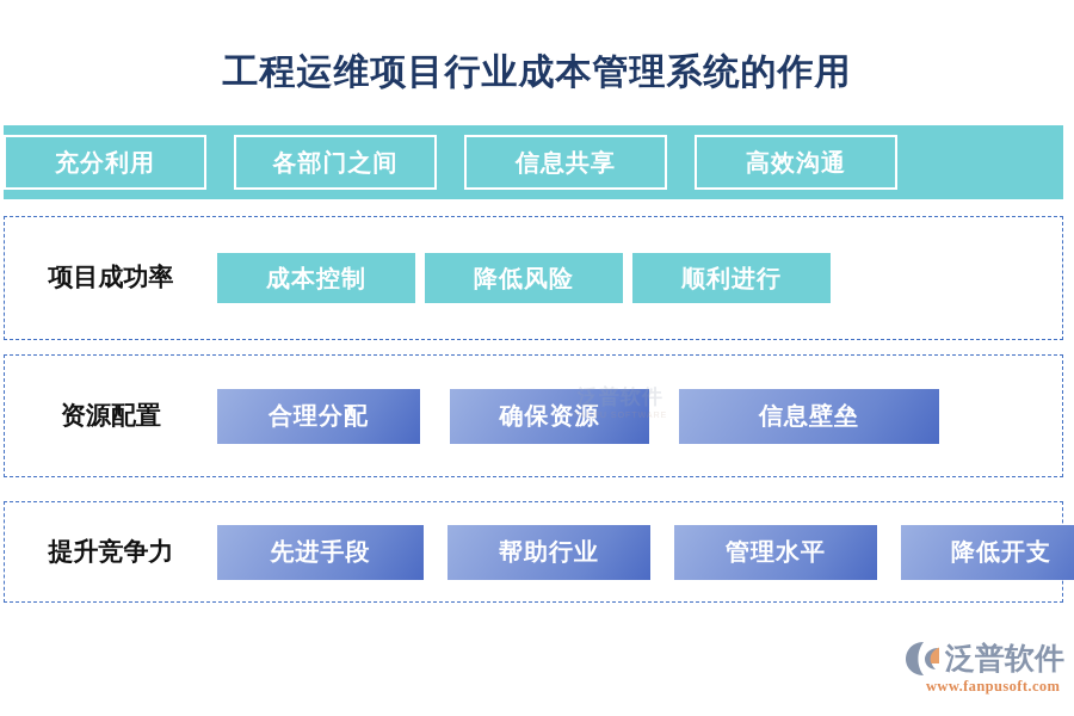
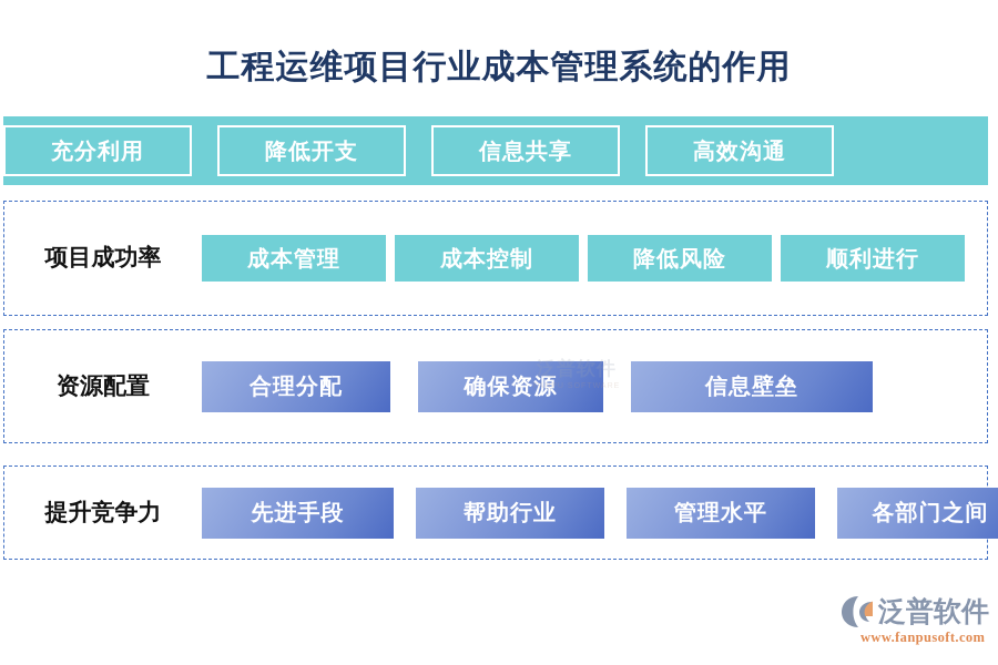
  工程运维项目行业成本管理系统的作用
  充分利用
- 各部门之间
+ 降低开支
  信息共享
  高效沟通
  项目成功率
+ 成本管理
  成本控制
  降低风险
  顺利进行
  资源配置
  合理分配
  确保资源
  信息壁垒
  提升竞争力
  先进手段
  帮助行业
  管理水平
- 降低开支
+ 各部门之间
  泛普软件
  泛普软件
  www.fanpusoft.com
